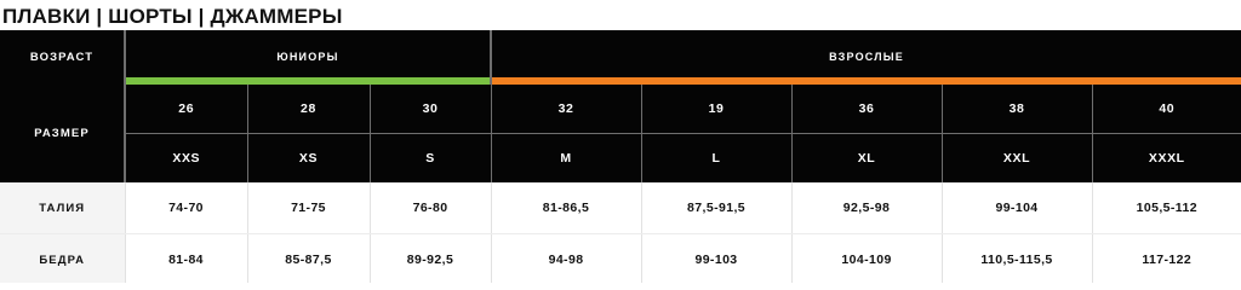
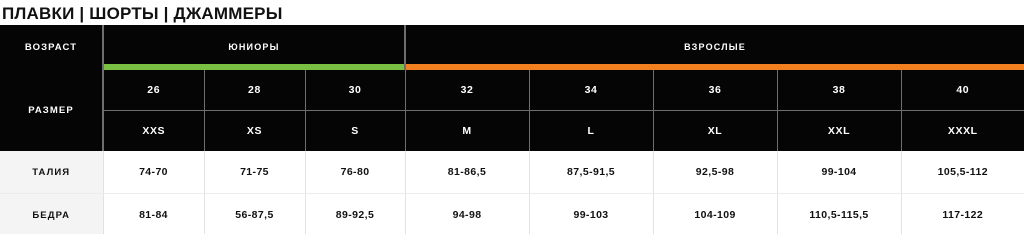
  ПЛАВКИ | ШОРТЫ | ДЖАММЕРЫ
  ВОЗРАСТ	ЮНИОРЫ	ВЗРОСЛЫЕ
- РАЗМЕР	26	28	30	32	19	36	38	40
+ РАЗМЕР	26	28	30	32	34	36	38	40
  XXS	XS	S	M	L	XL	XXL	XXXL
  ТАЛИЯ	74-70	71-75	76-80	81-86,5	87,5-91,5	92,5-98	99-104	105,5-112
- БЕДРА	81-84	85-87,5	89-92,5	94-98	99-103	104-109	110,5-115,5	117-122
+ БЕДРА	81-84	56-87,5	89-92,5	94-98	99-103	104-109	110,5-115,5	117-122
